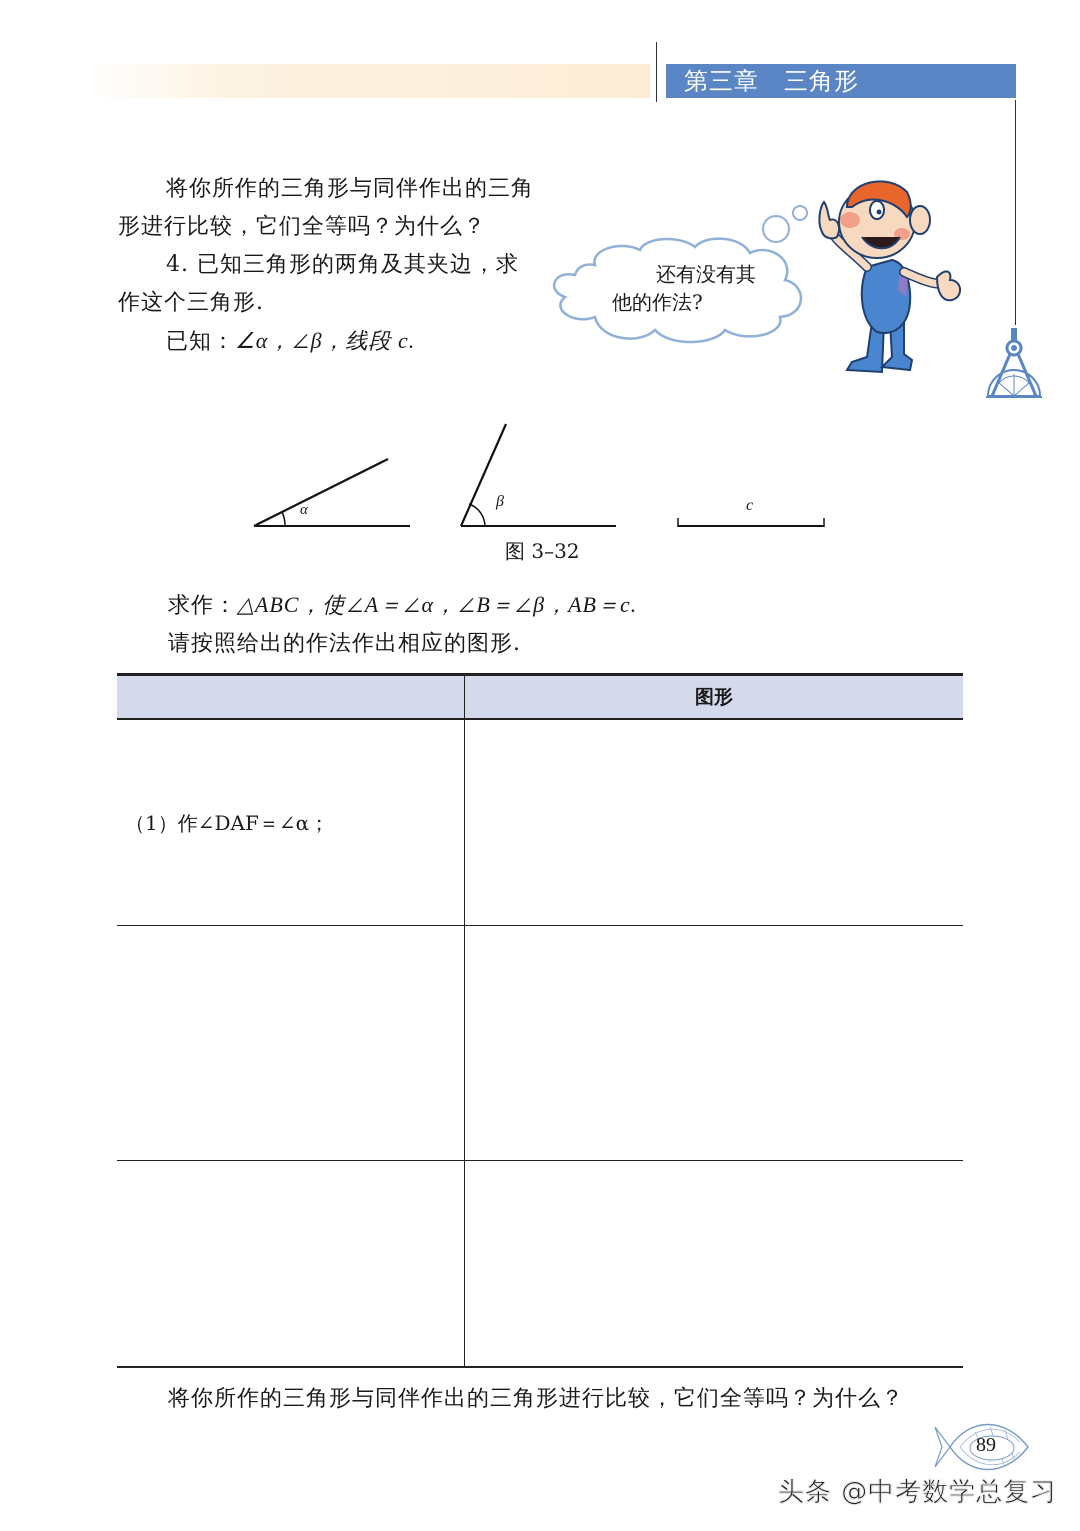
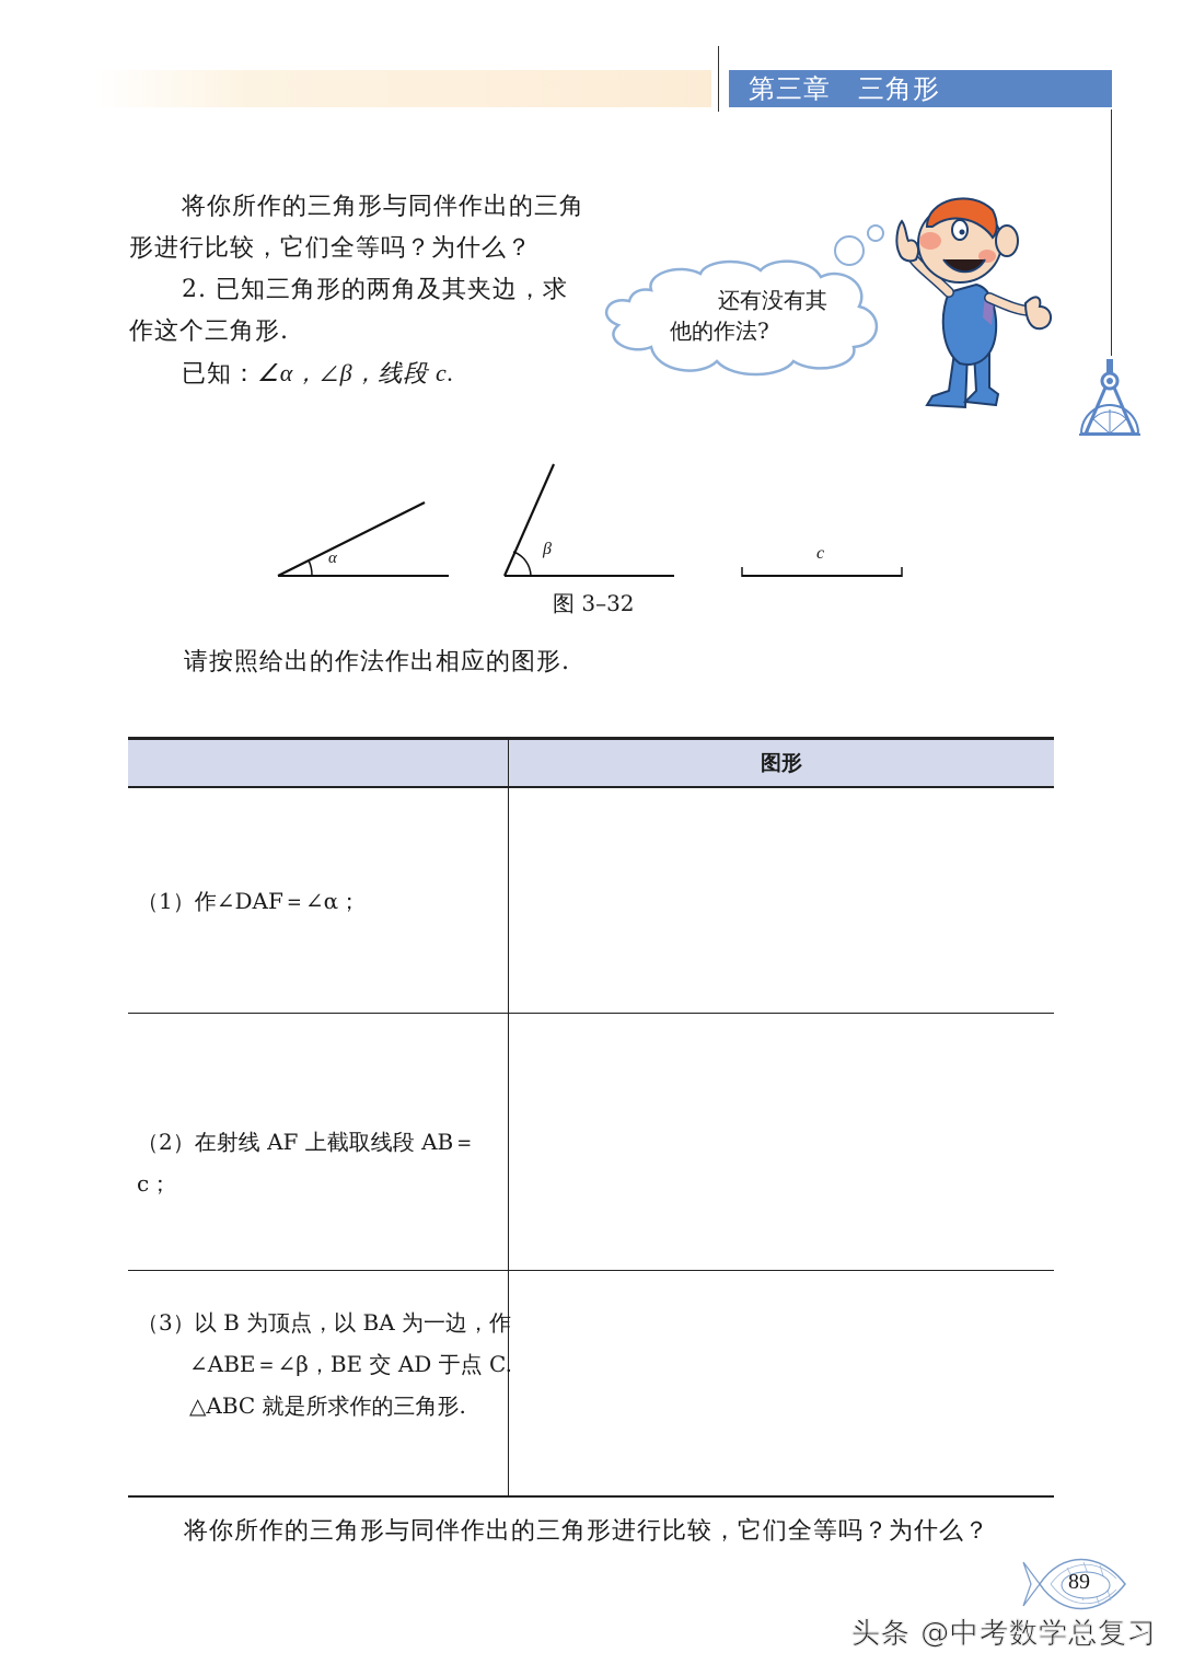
  第三章 三角形
  将你所作的三角形与同伴作出的三角形进行比较，它们全等吗？为什么？
- 4. 已知三角形的两角及其夹边，求作这个三角形.
+ 2. 已知三角形的两角及其夹边，求作这个三角形.
  已知：∠α，∠β，线段 c.
  还有没有其
  他的作法?
  α
  β
  c
  图 3–32
- 求作：△ABC，使∠A＝∠α，∠B＝∠β，AB＝c.
  请按照给出的作法作出相应的图形.
  图形
  （1）作∠DAF＝∠α；
+ （2）在射线 AF 上截取线段 AB＝c；
+ （3）以 B 为顶点，以 BA 为一边，作∠ABE＝∠β，BE 交 AD 于点 C. △ABC 就是所求作的三角形.
  将你所作的三角形与同伴作出的三角形进行比较，它们全等吗？为什么？
  89
  头条 @中考数学总复习
